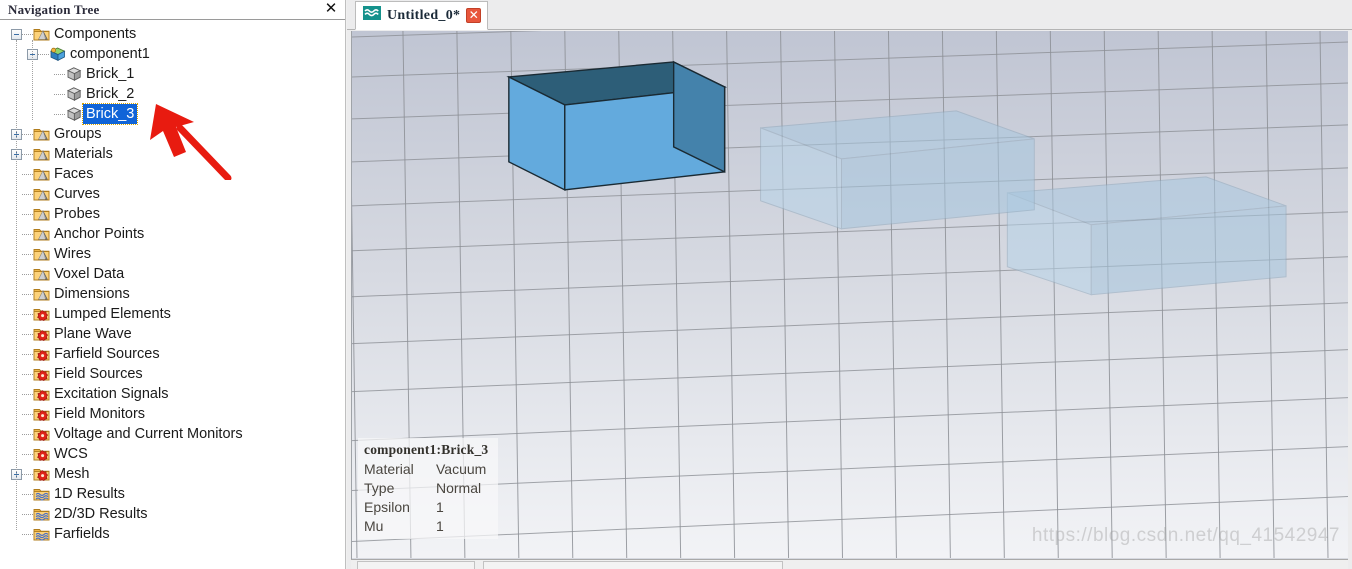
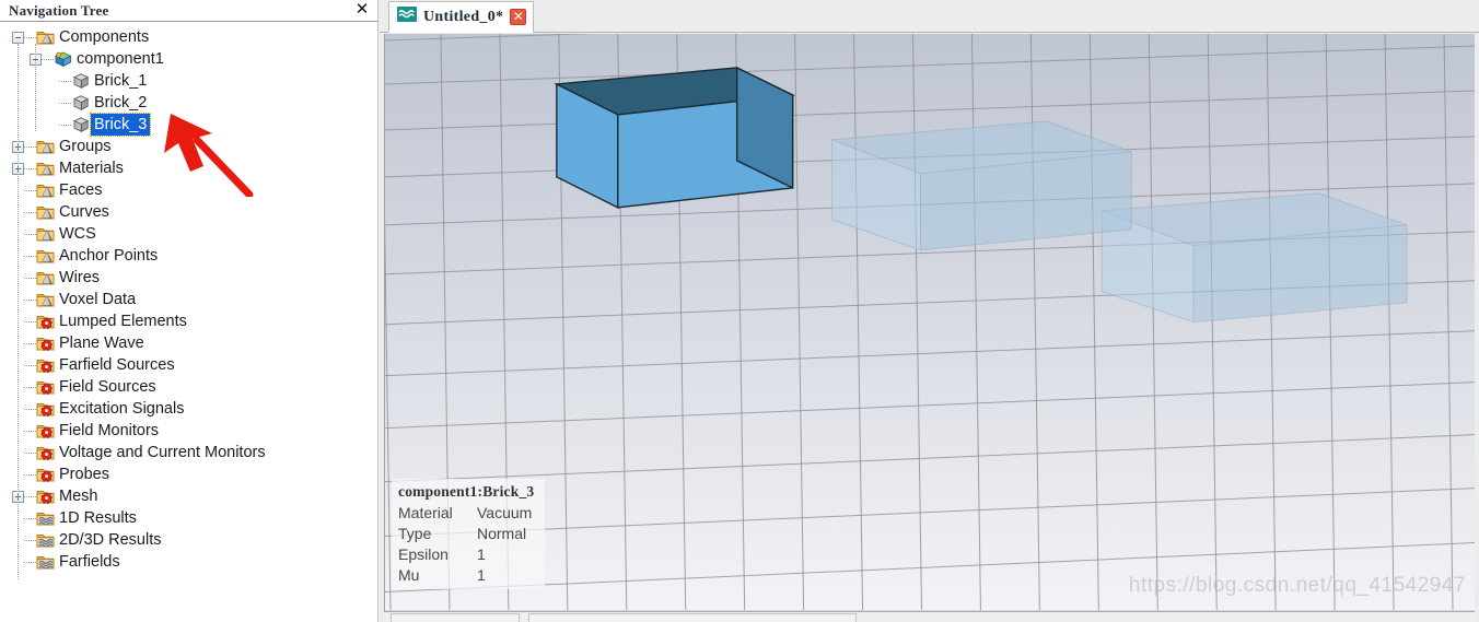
  Navigation Tree
  ✕
  Components
  component1
  Brick_1
  Brick_2
  Brick_3
  Groups
  Materials
  Faces
  Curves
- Probes
+ WCS
  Anchor Points
  Wires
  Voxel Data
- Dimensions
  Lumped Elements
  Plane Wave
  Farfield Sources
  Field Sources
  Excitation Signals
  Field Monitors
  Voltage and Current Monitors
- WCS
+ Probes
  Mesh
  1D Results
  2D/3D Results
  Farfields
  Untitled_0*
  ✕
  component1:Brick_3
  Material
  Vacuum
  Type
  Normal
  Epsilon
  1
  Mu
  1
  https://blog.csdn.net/qq_41542947
